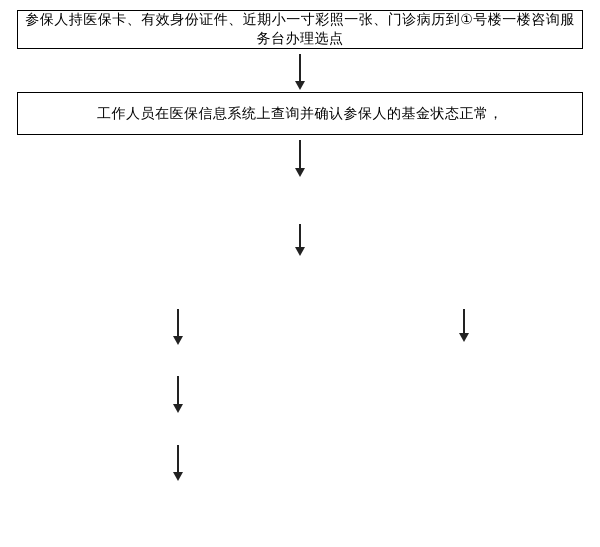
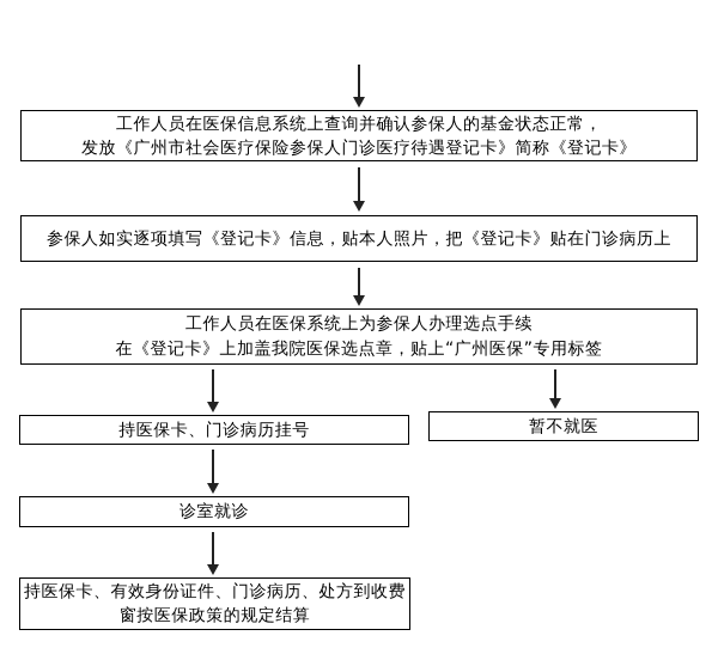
- 参保人持医保卡、有效身份证件、近期小一寸彩照一张、门诊病历到①号楼一楼咨询服
- 务台办理选点
  工作人员在医保信息系统上查询并确认参保人的基金状态正常，
+ 发放《广州市社会医疗保险参保人门诊医疗待遇登记卡》简称《登记卡》
+ 参保人如实逐项填写《登记卡》信息，贴本人照片，把《登记卡》贴在门诊病历上
+ 工作人员在医保系统上为参保人办理选点手续
+ 在《登记卡》上加盖我院医保选点章，贴上“广州医保”专用标签
+ 持医保卡、门诊病历挂号
+ 暂不就医
+ 诊室就诊
+ 持医保卡、有效身份证件、门诊病历、处方到收费
+ 窗按医保政策的规定结算
